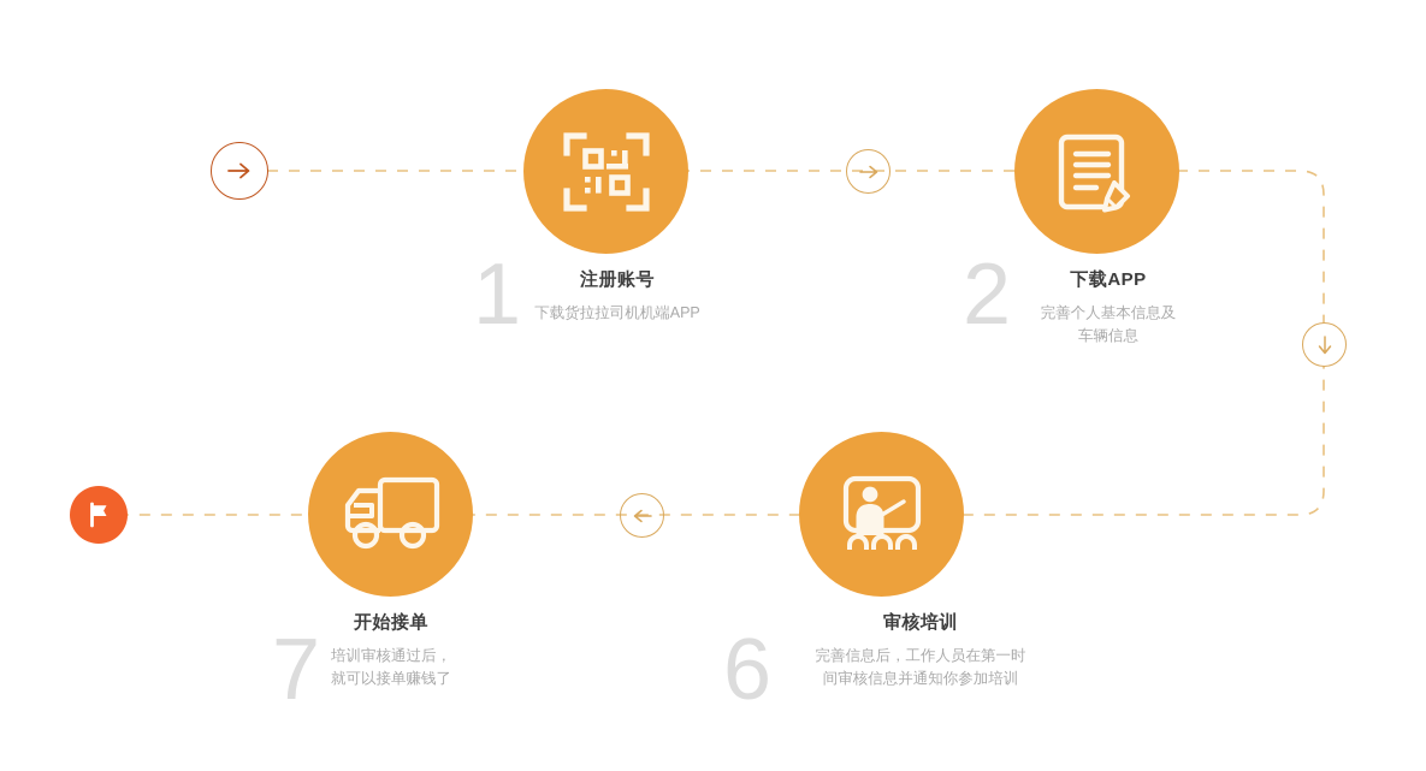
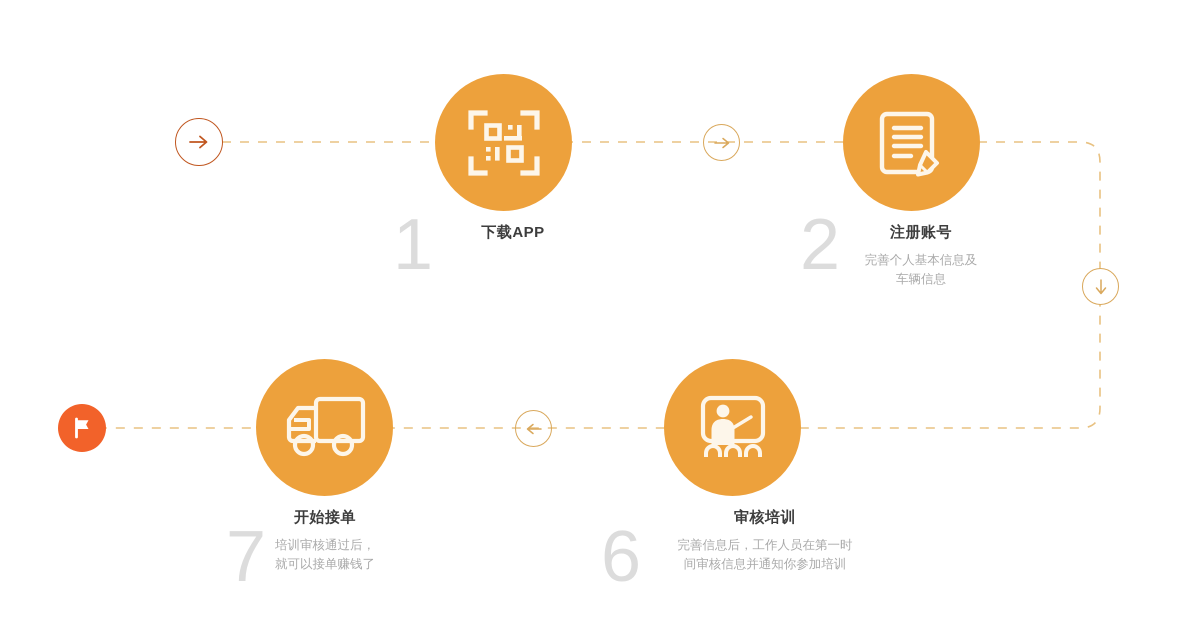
  1
- 注册账号
+ 下载APP
- 下载货拉拉司机机端APP
  2
- 下载APP
+ 注册账号
  完善个人基本信息及
  车辆信息
  6
  审核培训
  完善信息后，工作人员在第一时
  间审核信息并通知你参加培训
  7
  开始接单
  培训审核通过后，
  就可以接单赚钱了
